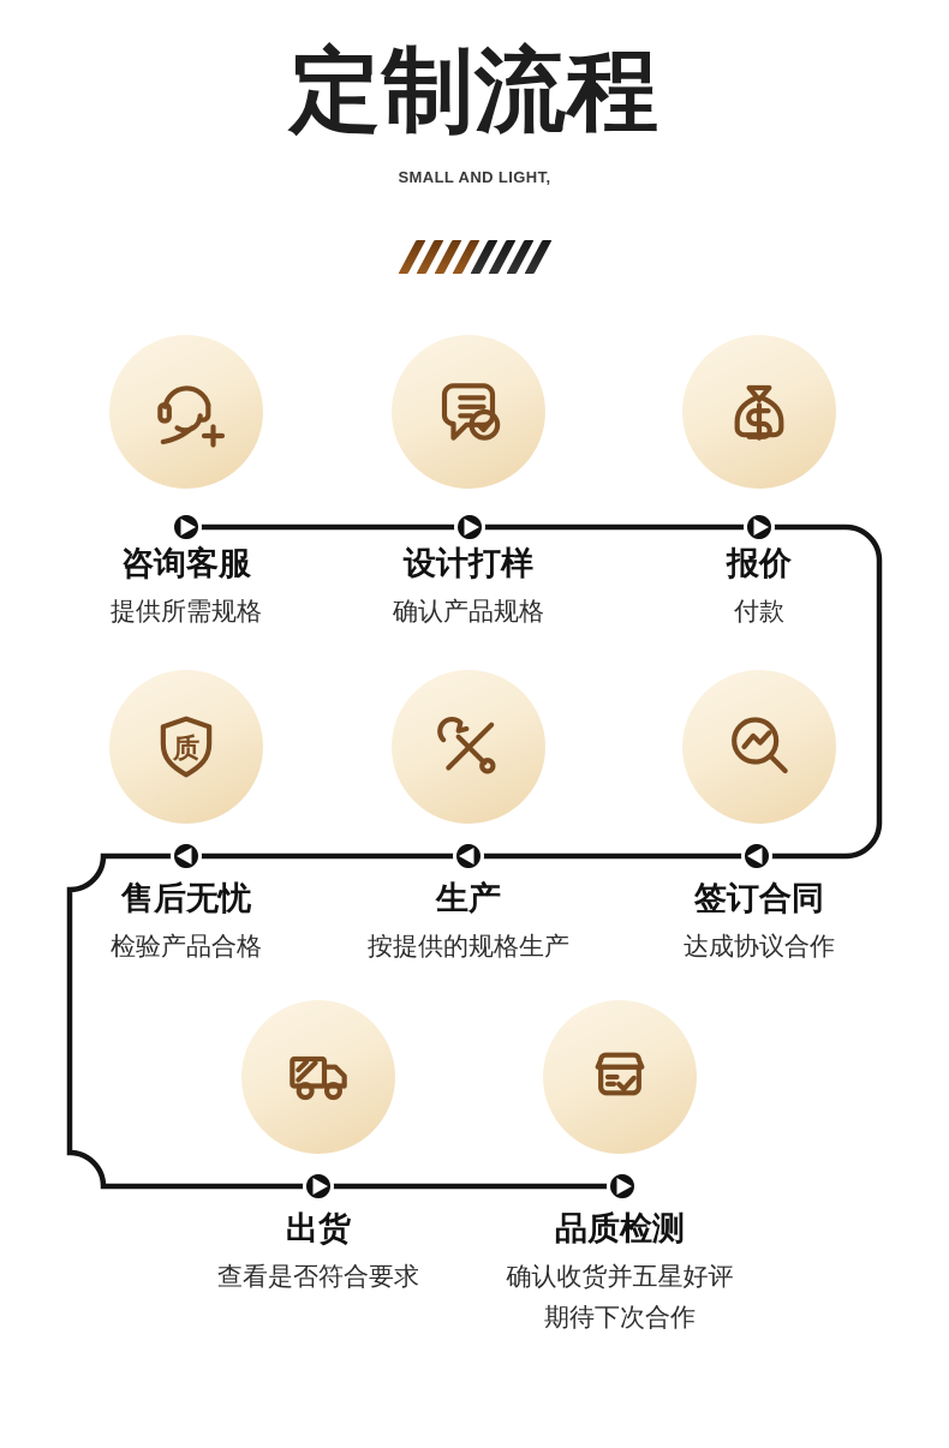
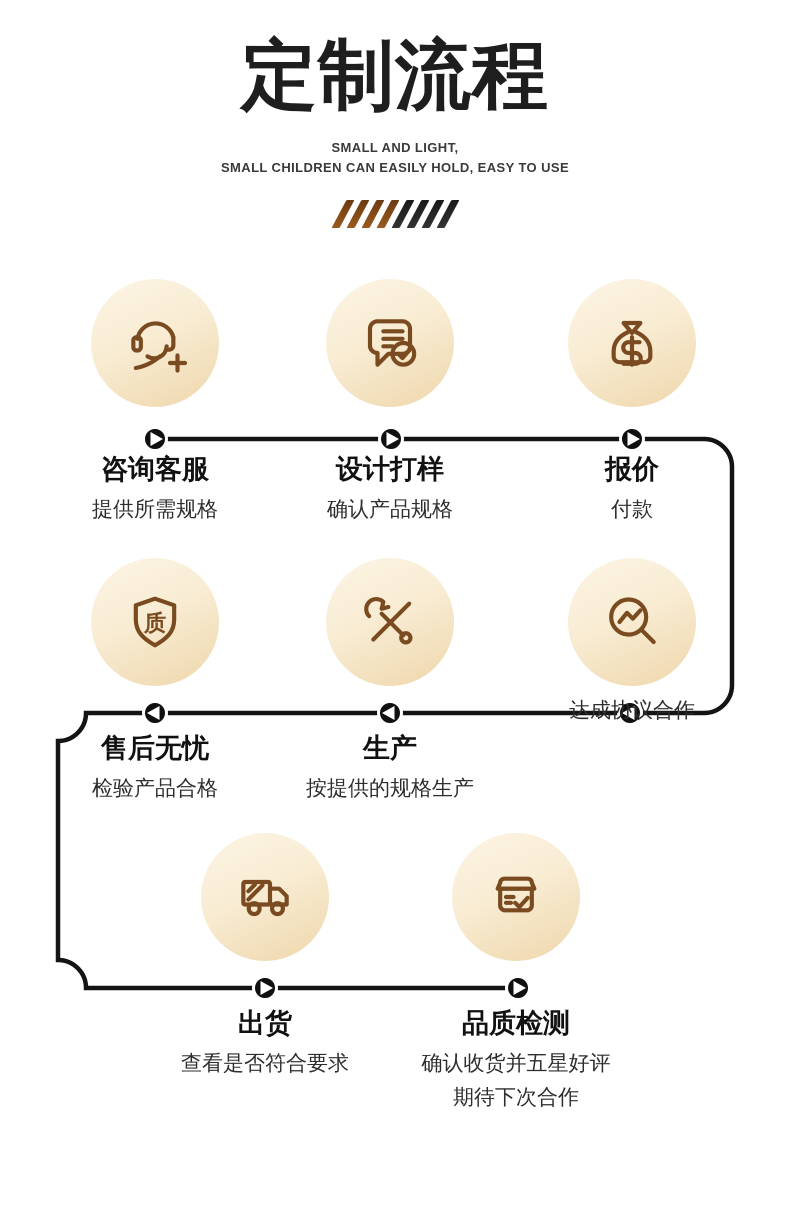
  定制流程
  SMALL AND LIGHT,
+ SMALL CHILDREN CAN EASILY HOLD, EASY TO USE
  咨询客服
  提供所需规格
  设计打样
  确认产品规格
  报价
  付款
  质
  售后无忧
  检验产品合格
  生产
  按提供的规格生产
- 签订合同
  达成协议合作
  出货
  查看是否符合要求
  品质检测
  确认收货并五星好评
  期待下次合作
